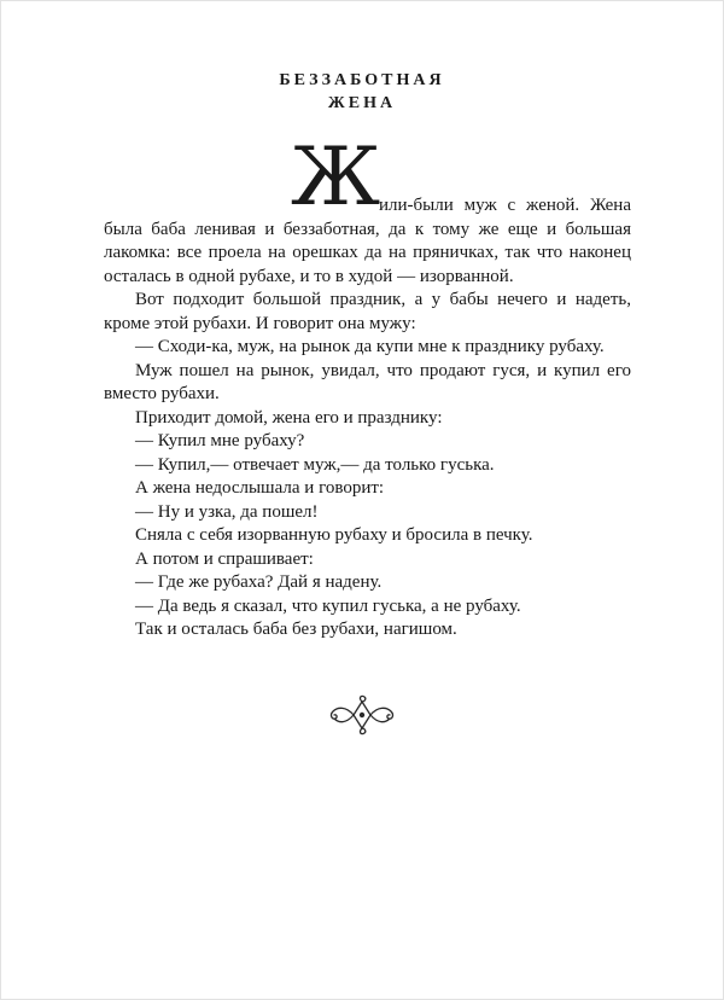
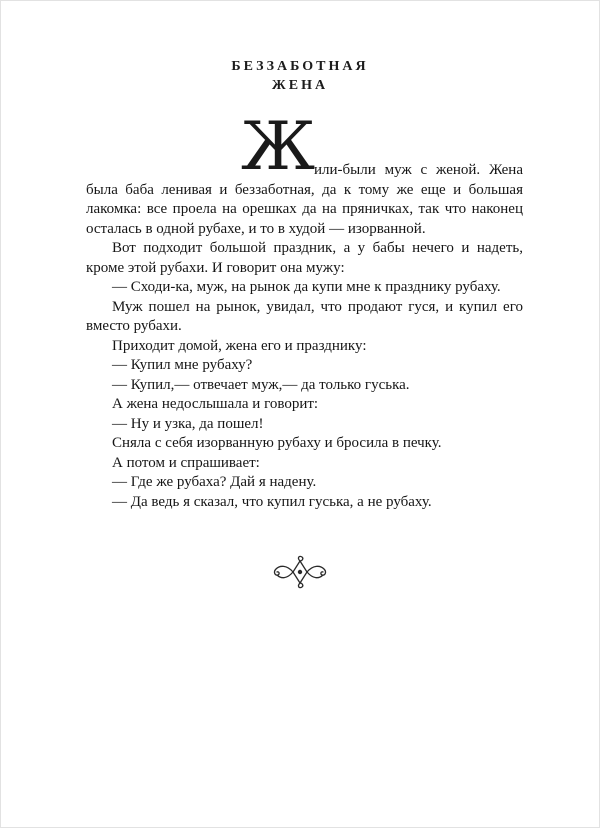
  БЕЗЗАБОТНАЯ
  ЖЕНА
  Ж
  или-были муж с женой. Жена была баба ленивая и беззаботная, да к тому же еще и большая лакомка: все проела на орешках да на пряничках, так что наконец осталась в одной рубахе, и то в худой — изорванной.
  Вот подходит большой праздник, а у бабы нечего и надеть, кроме этой рубахи. И говорит она мужу:
  — Сходи-ка, муж, на рынок да купи мне к празднику рубаху.
  Муж пошел на рынок, увидал, что продают гуся, и купил его вместо рубахи.
  Приходит домой, жена его и празднику:
  — Купил мне рубаху?
  — Купил,— отвечает муж,— да только гуська.
  А жена недослышала и говорит:
  — Ну и узка, да пошел!
  Сняла с себя изорванную рубаху и бросила в печку.
  А потом и спрашивает:
  — Где же рубаха? Дай я надену.
  — Да ведь я сказал, что купил гуська, а не рубаху.
- Так и осталась баба без рубахи, нагишом.
